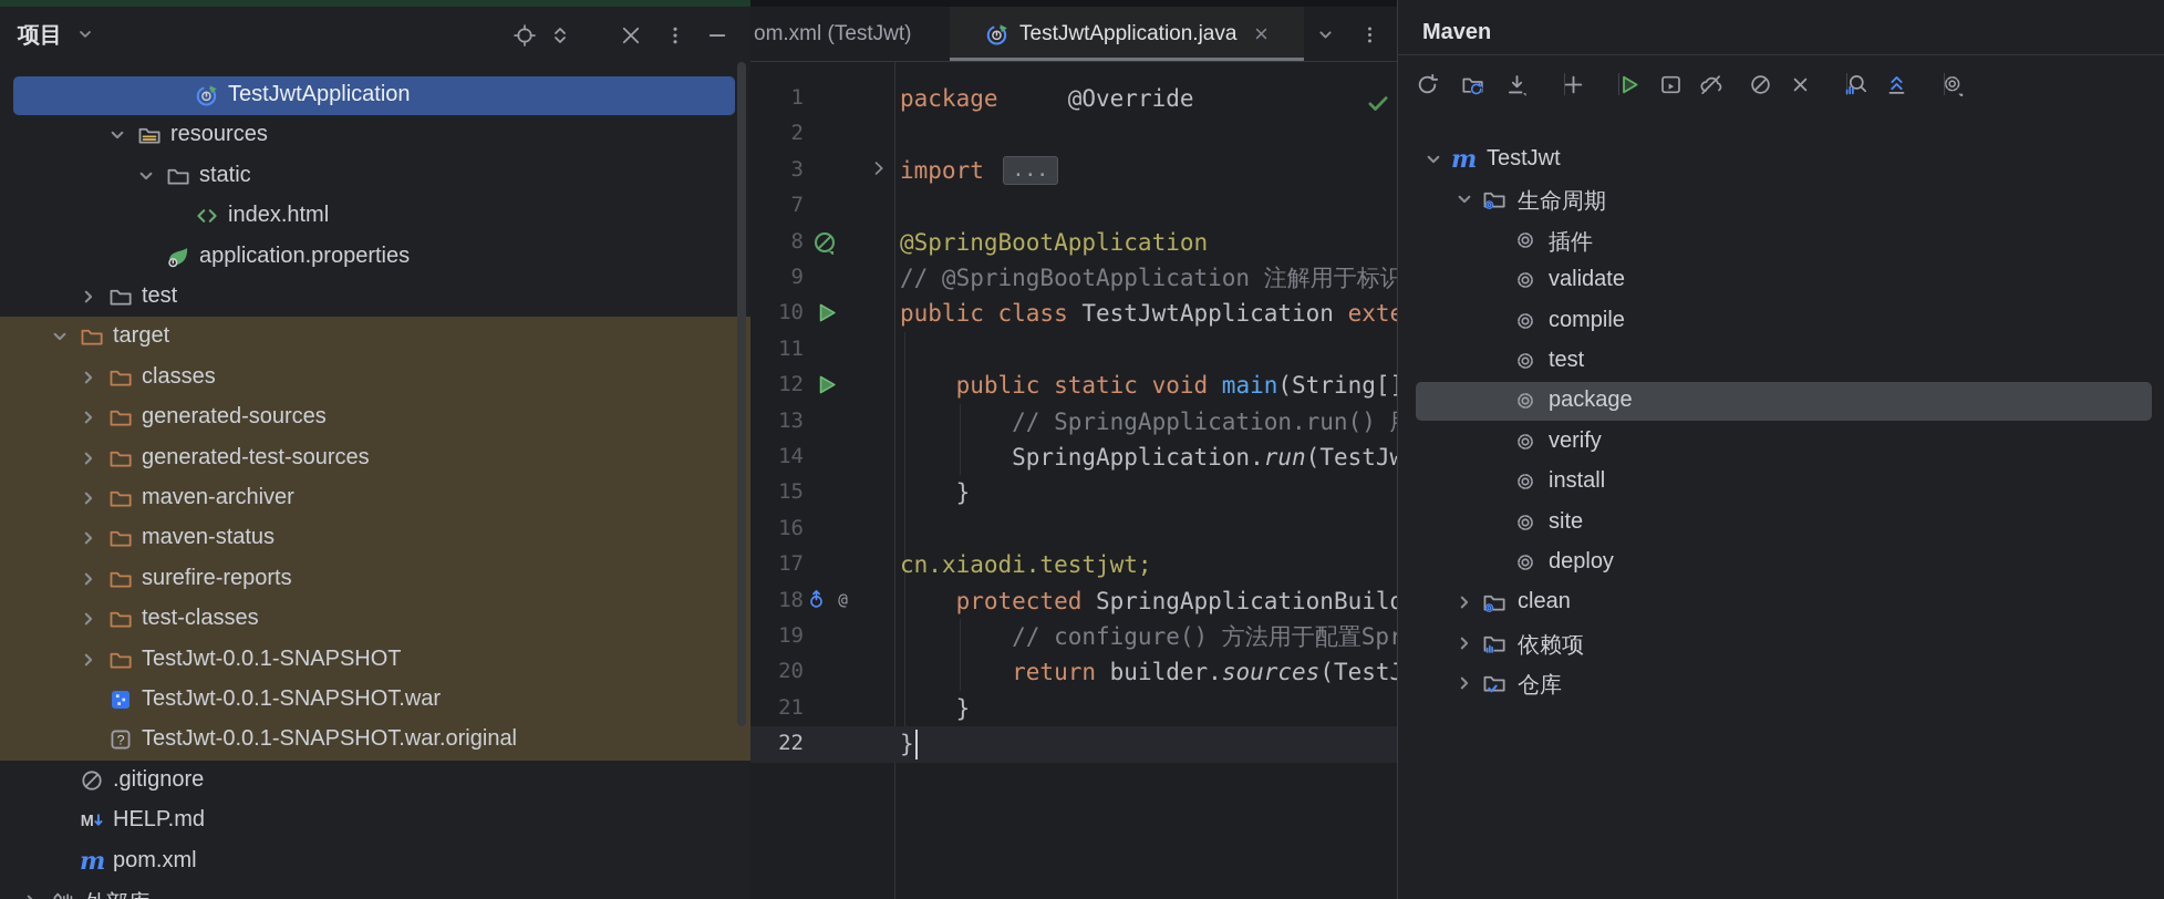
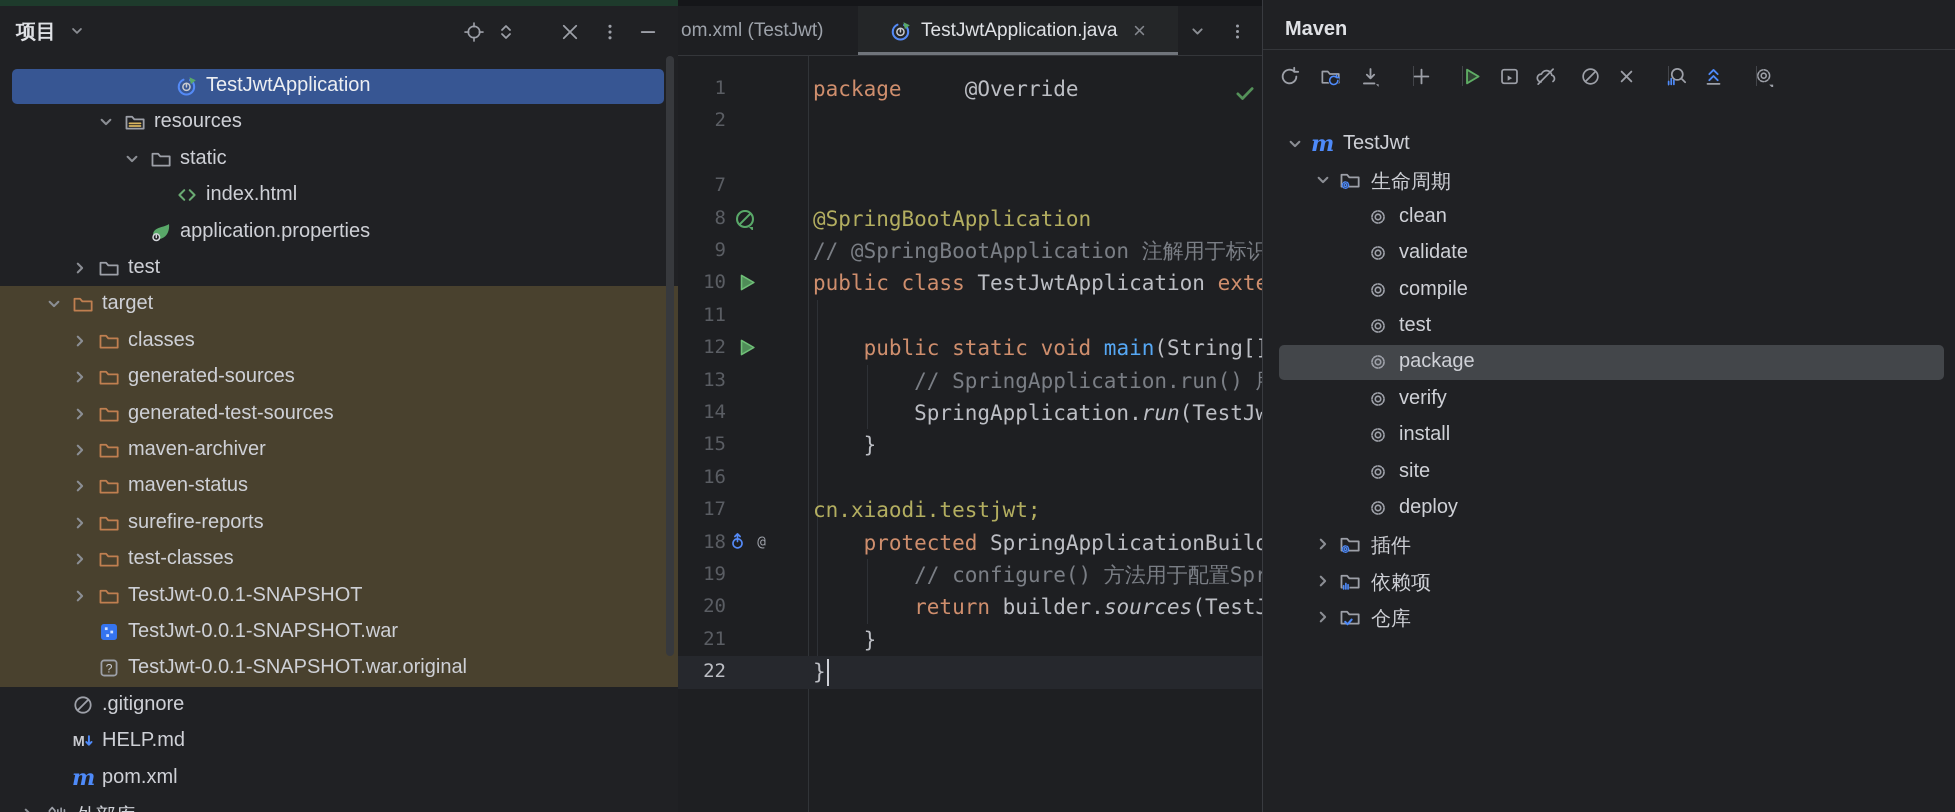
  项目
  TestJwtApplication
  resources
  static
  index.html
  application.properties
  test
  target
  classes
  generated-sources
  generated-test-sources
  maven-archiver
  maven-status
  surefire-reports
  test-classes
  TestJwt-0.0.1-SNAPSHOT
  TestJwt-0.0.1-SNAPSHOT.war
  ?
  TestJwt-0.0.1-SNAPSHOT.war.original
  .gitignore
  M
  HELP.md
  m
  pom.xml
  om.xml (TestJwt)
  TestJwtApplication.java
  1
  package @Override
  2
- 3
- import ...
  7
  8
  @SpringBootApplication
  9
  // @SpringBootApplication 注解用于标识
  10
  public class TestJwtApplication ext
  11
  12
  public static void main(String[
  13
  // SpringApplication.run()
  14
  15
  }
  16
  17
  cn.xiaodi.testjwt;
  18
  @
  protected SpringApplicationBuil
  19
  // configure() 方法用于配置Sp
  20
  21
  }
  22
  }
  Maven
  m
  TestJwt
  生命周期
- 插件
+ clean
  validate
  compile
  test
  package
  verify
  install
  site
  deploy
- clean
+ 插件
  依赖项
  仓库
